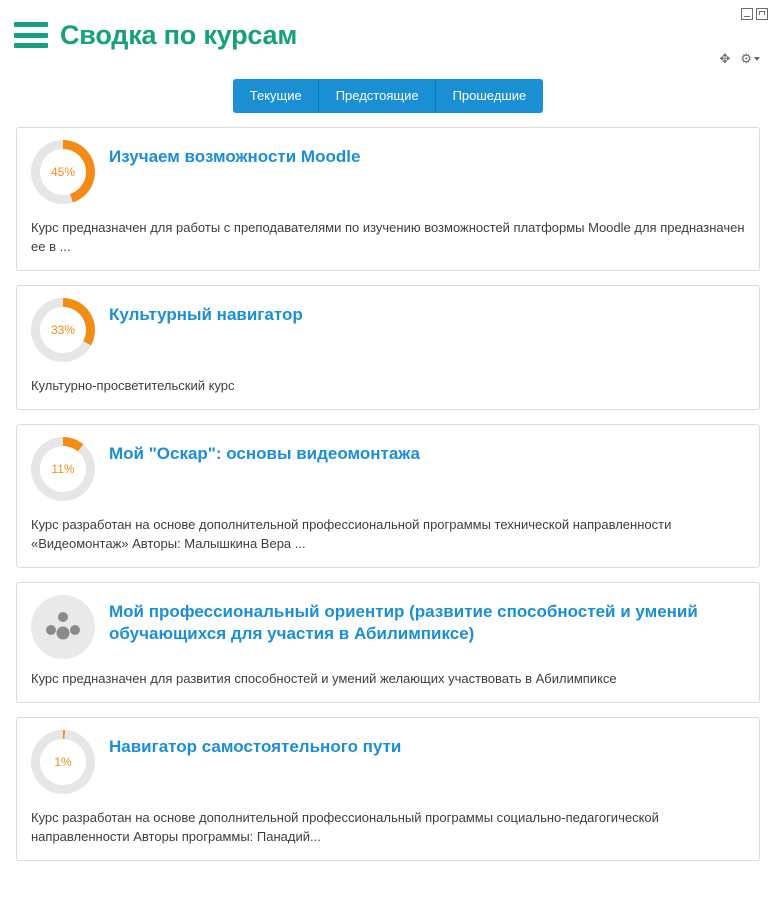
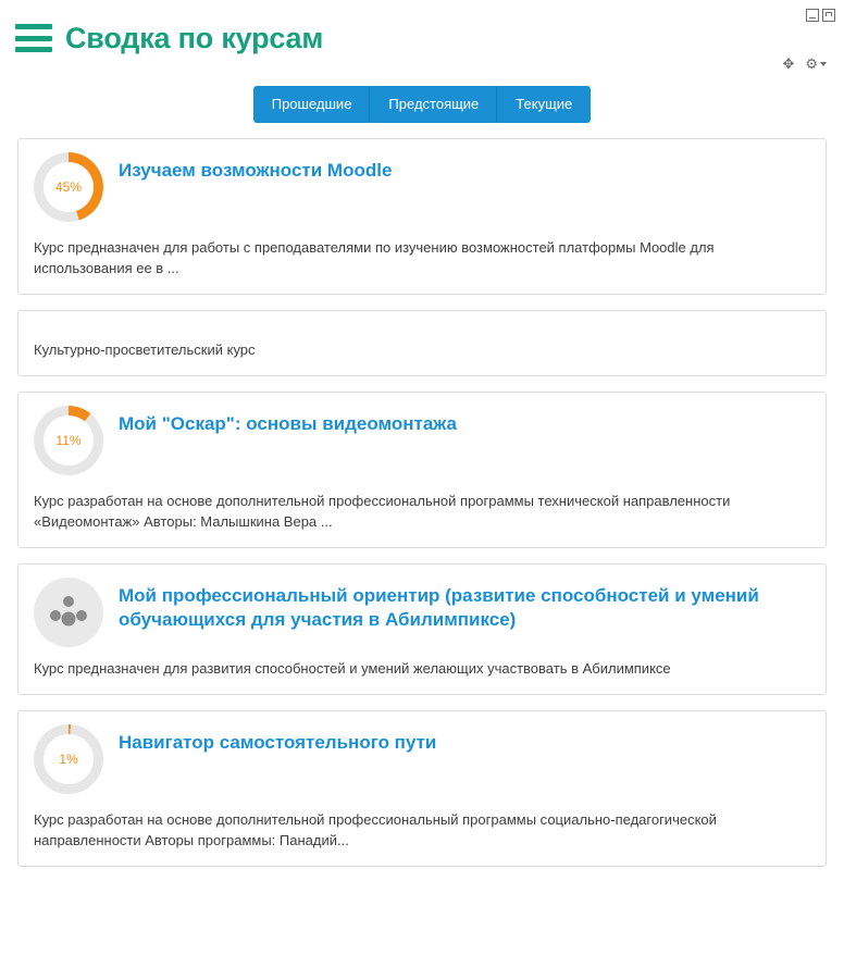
  Сводка по курсам
  ✥
  ⚙
- Текущие
+ Прошедшие
  Предстоящие
- Прошедшие
+ Текущие
  45%
  Изучаем возможности Moodle
- Курс предназначен для работы с преподавателями по изучению возможностей платформы Moodle для предназначен ее в ...
+ Курс предназначен для работы с преподавателями по изучению возможностей платформы Moodle для использования ее в ...
- 33%
- Культурный навигатор
  Культурно-просветительский курс
  11%
  Мой "Оскар": основы видеомонтажа
  Курс разработан на основе дополнительной профессиональной программы технической направленности «Видеомонтаж» Авторы: Малышкина Вера ...
  Мой профессиональный ориентир (развитие способностей и умений обучающихся для участия в Абилимпиксе)
  Курс предназначен для развития способностей и умений желающих участвовать в Абилимпиксе
  1%
  Навигатор самостоятельного пути
  Курс разработан на основе дополнительной профессиональный программы социально-педагогической направленности Авторы программы: Панадий...
